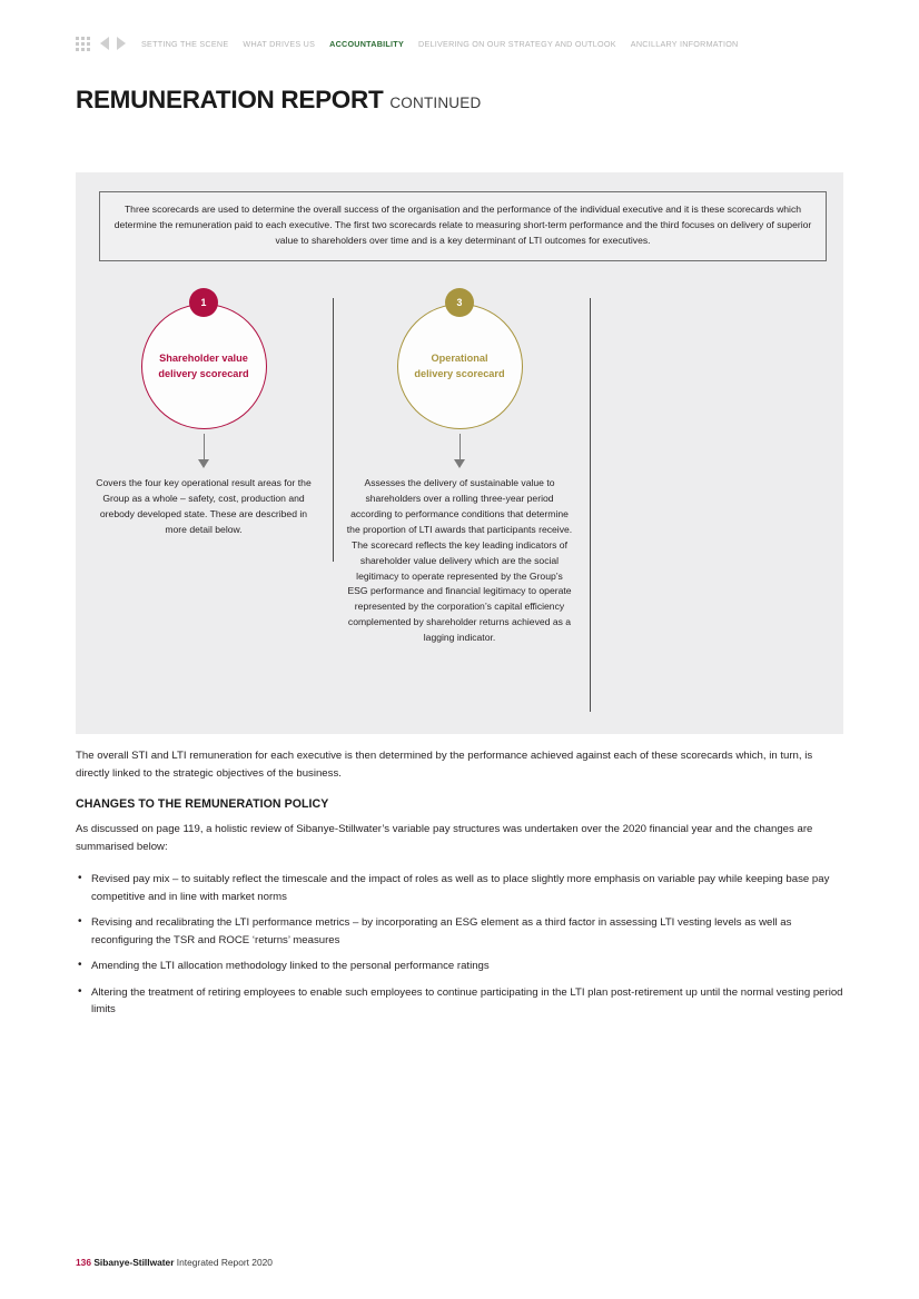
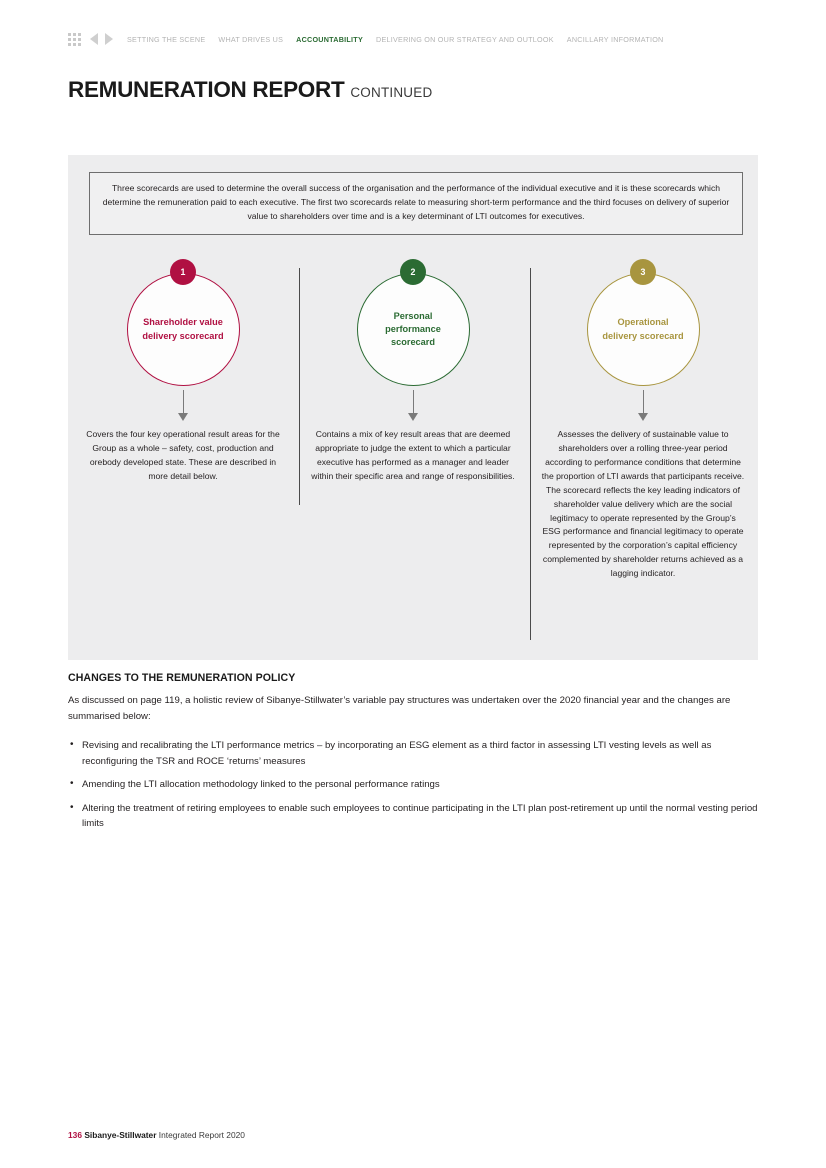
  SETTING THE SCENE
  WHAT DRIVES US
  ACCOUNTABILITY
  DELIVERING ON OUR STRATEGY AND OUTLOOK
  ANCILLARY INFORMATION
  REMUNERATION REPORT CONTINUED
  Three scorecards are used to determine the overall success of the organisation and the performance of the individual executive and it is these scorecards which determine the remuneration paid to each executive. The first two scorecards relate to measuring short-term performance and the third focuses on delivery of superior value to shareholders over time and is a key determinant of LTI outcomes for executives.
  1
  Shareholder value delivery scorecard
  Covers the four key operational result areas for the Group as a whole – safety, cost, production and orebody developed state. These are described in more detail below.
+ 2
+ Personal performance scorecard
+ Contains a mix of key result areas that are deemed appropriate to judge the extent to which a particular executive has performed as a manager and leader within their specific area and range of responsibilities.
  3
  Operational delivery scorecard
  Assesses the delivery of sustainable value to shareholders over a rolling three-year period according to performance conditions that determine the proportion of LTI awards that participants receive. The scorecard reflects the key leading indicators of shareholder value delivery which are the social legitimacy to operate represented by the Group’s ESG performance and financial legitimacy to operate represented by the corporation’s capital efficiency complemented by shareholder returns achieved as a lagging indicator.
- The overall STI and LTI remuneration for each executive is then determined by the performance achieved against each of these scorecards which, in turn, is directly linked to the strategic objectives of the business.
  CHANGES TO THE REMUNERATION POLICY
  As discussed on page 119, a holistic review of Sibanye-Stillwater’s variable pay structures was undertaken over the 2020 financial year and the changes are summarised below:
- Revised pay mix – to suitably reflect the timescale and the impact of roles as well as to place slightly more emphasis on variable pay while keeping base pay competitive and in line with market norms
  Revising and recalibrating the LTI performance metrics – by incorporating an ESG element as a third factor in assessing LTI vesting levels as well as reconfiguring the TSR and ROCE ‘returns’ measures
  Amending the LTI allocation methodology linked to the personal performance ratings
  Altering the treatment of retiring employees to enable such employees to continue participating in the LTI plan post-retirement up until the normal vesting period limits
  136 Sibanye-Stillwater Integrated Report 2020
